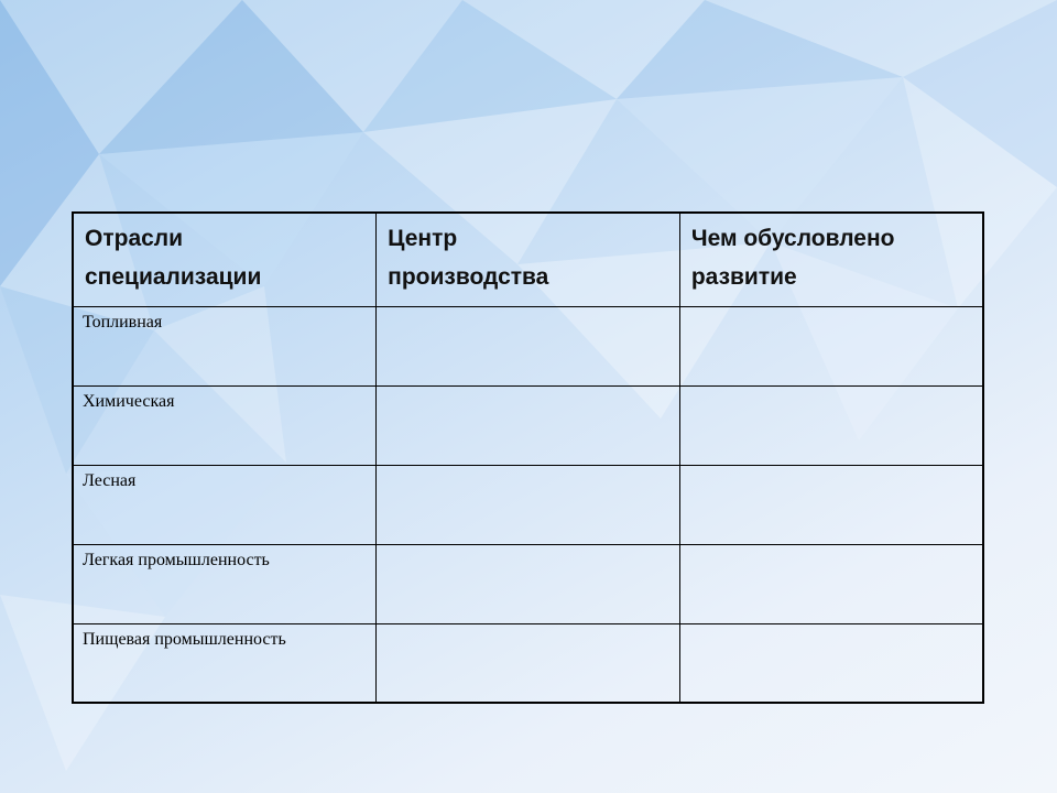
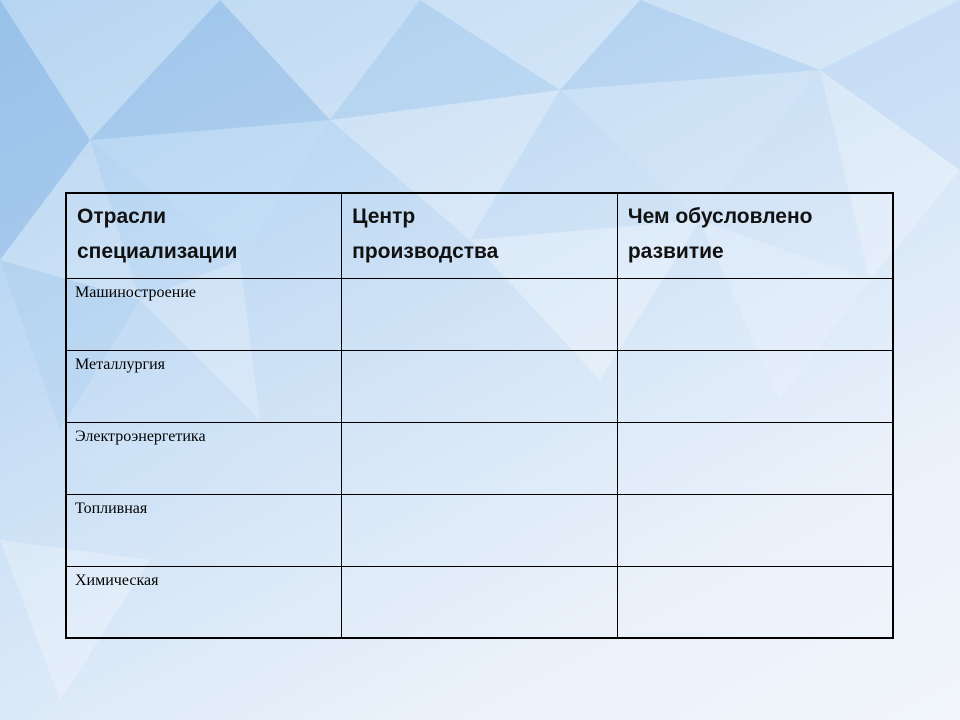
  Отрасли специализации	Центр производства	Чем обусловлено развитие
+ Машиностроение
+ Металлургия
+ Электроэнергетика
  Топливная
  Химическая
- Лесная
- Легкая промышленность
- Пищевая промышленность
